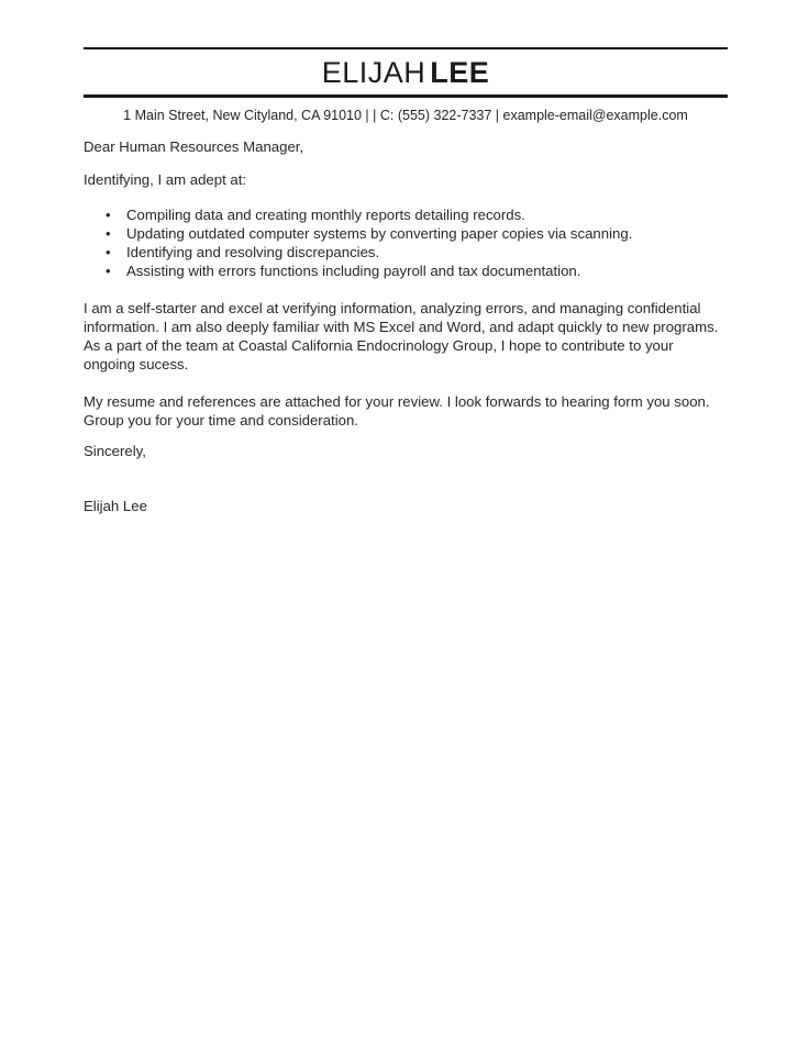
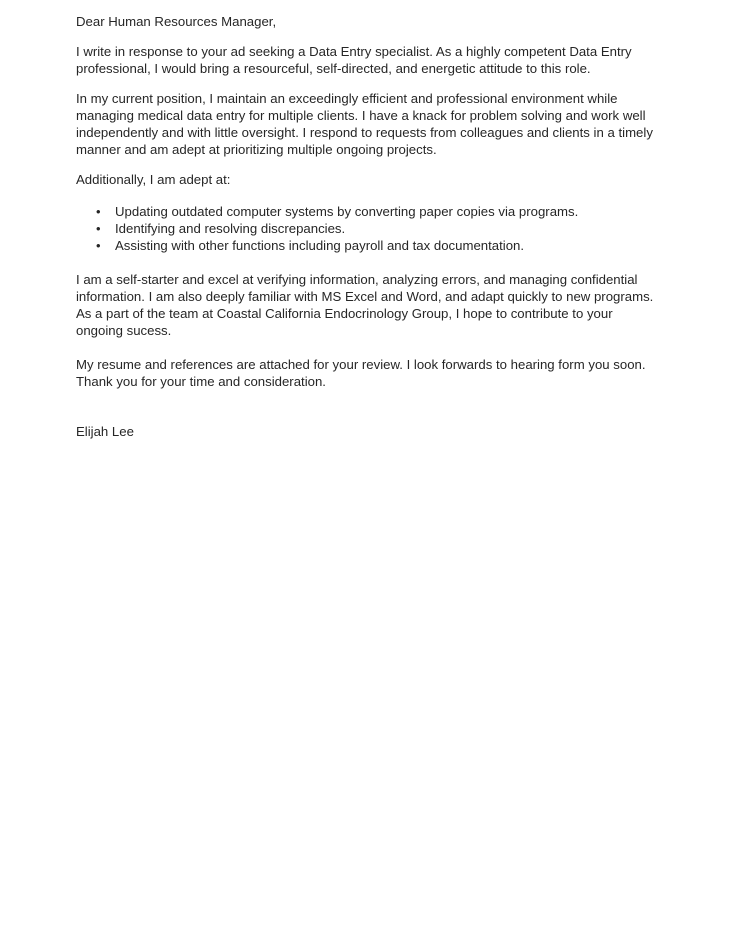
- ELIJAH LEE
- 1 Main Street, New Cityland, CA 91010 | | C: (555) 322-7337 | example-email@example.com
  Dear Human Resources Manager,
+ I write in response to your ad seeking a Data Entry specialist. As a highly competent Data Entry professional, I would bring a resourceful, self-directed, and energetic attitude to this role.
+ In my current position, I maintain an exceedingly efficient and professional environment while managing medical data entry for multiple clients. I have a knack for problem solving and work well independently and with little oversight. I respond to requests from colleagues and clients in a timely manner and am adept at prioritizing multiple ongoing projects.
- Identifying, I am adept at:
+ Additionally, I am adept at:
- Compiling data and creating monthly reports detailing records.
- Updating outdated computer systems by converting paper copies via scanning.
+ Updating outdated computer systems by converting paper copies via programs.
  Identifying and resolving discrepancies.
- Assisting with errors functions including payroll and tax documentation.
+ Assisting with other functions including payroll and tax documentation.
  I am a self-starter and excel at verifying information, analyzing errors, and managing confidential information. I am also deeply familiar with MS Excel and Word, and adapt quickly to new programs. As a part of the team at Coastal California Endocrinology Group, I hope to contribute to your ongoing sucess.
- My resume and references are attached for your review. I look forwards to hearing form you soon. Group you for your time and consideration.
+ My resume and references are attached for your review. I look forwards to hearing form you soon. Thank you for your time and consideration.
- Sincerely,
  Elijah Lee
